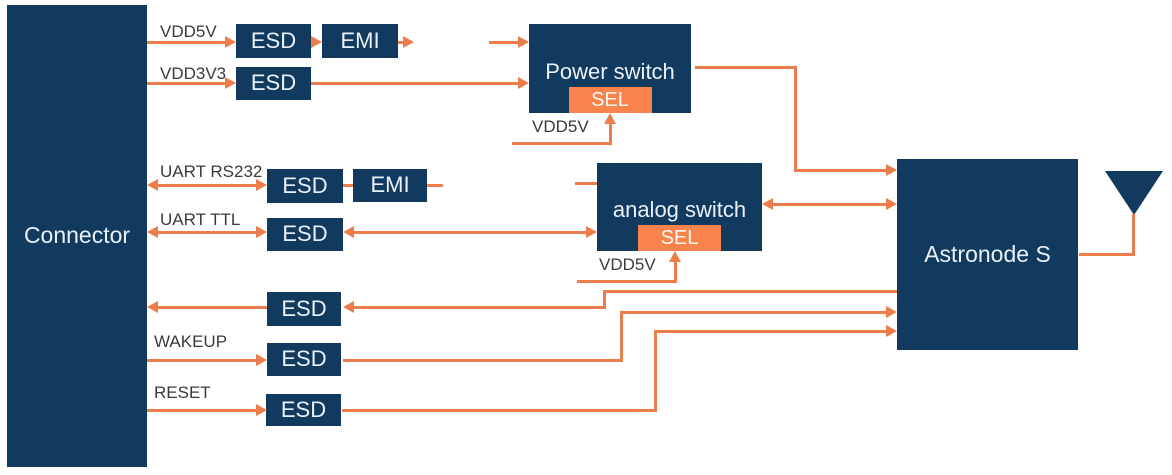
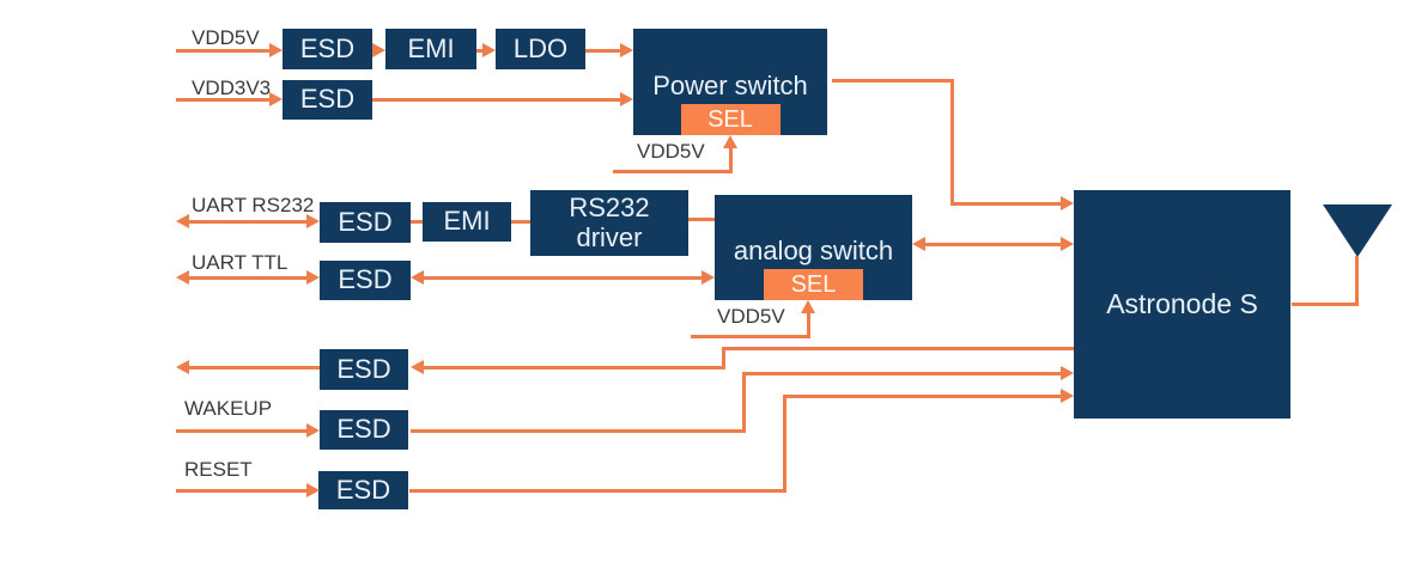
- Connector
  ESD
  EMI
+ LDO
  Power switch
  SEL
  ESD
  ESD
  EMI
+ RS232 driver
  ESD
  analog switch
  SEL
  Astronode S
  ESD
  ESD
  ESD
  VDD5V
  VDD3V3
  VDD5V
  UART RS232
  UART TTL
  VDD5V
  WAKEUP
  RESET
